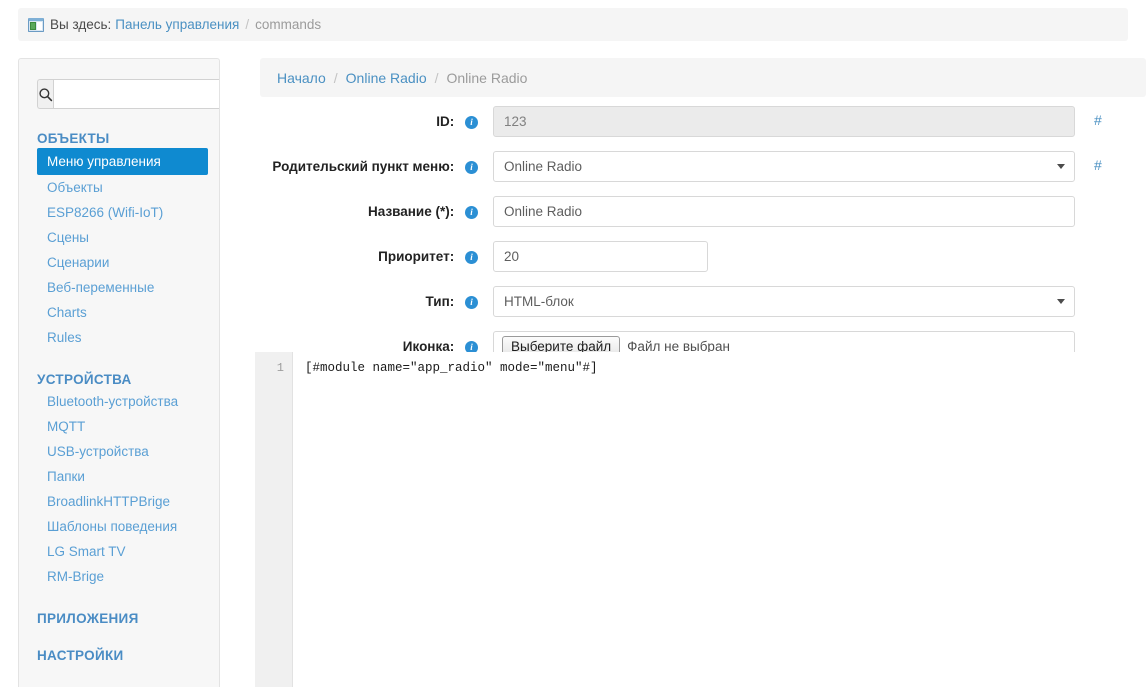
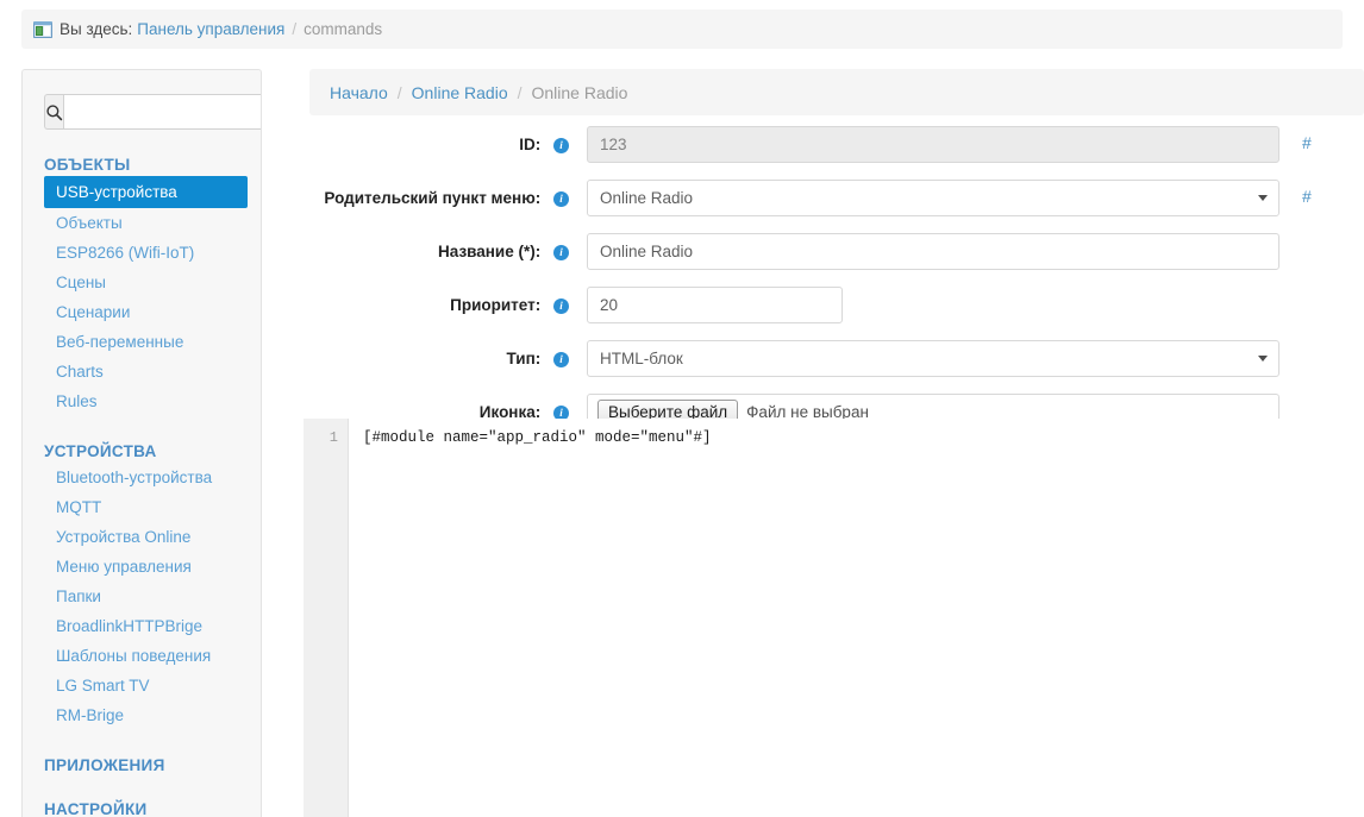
  Вы здесь:
  Панель управления
  /
  commands
  ОБЪЕКТЫ
- Меню управления
+ USB-устройства
  Объекты
  ESP8266 (Wifi-IoT)
  Сцены
  Сценарии
  Веб-переменные
  Charts
  Rules
  УСТРОЙСТВА
  Bluetooth-устройства
  MQTT
+ Устройства Online
- USB-устройства
+ Меню управления
  Папки
  BroadlinkHTTPBrige
  Шаблоны поведения
  LG Smart TV
  RM-Brige
  ПРИЛОЖЕНИЯ
  НАСТРОЙКИ
  Начало
  /
  Online Radio
  /
  Online Radio
  ID: i
  123
  #
  Родительский пункт меню: i
  Online Radio
  #
  Название (*): i
  Online Radio
  Приоритет: i
  20
  Тип: i
  HTML-блок
  Иконка: i
  Выберите файл
  Файл не выбран
  1
  [#module name="app_radio" mode="menu"#]
